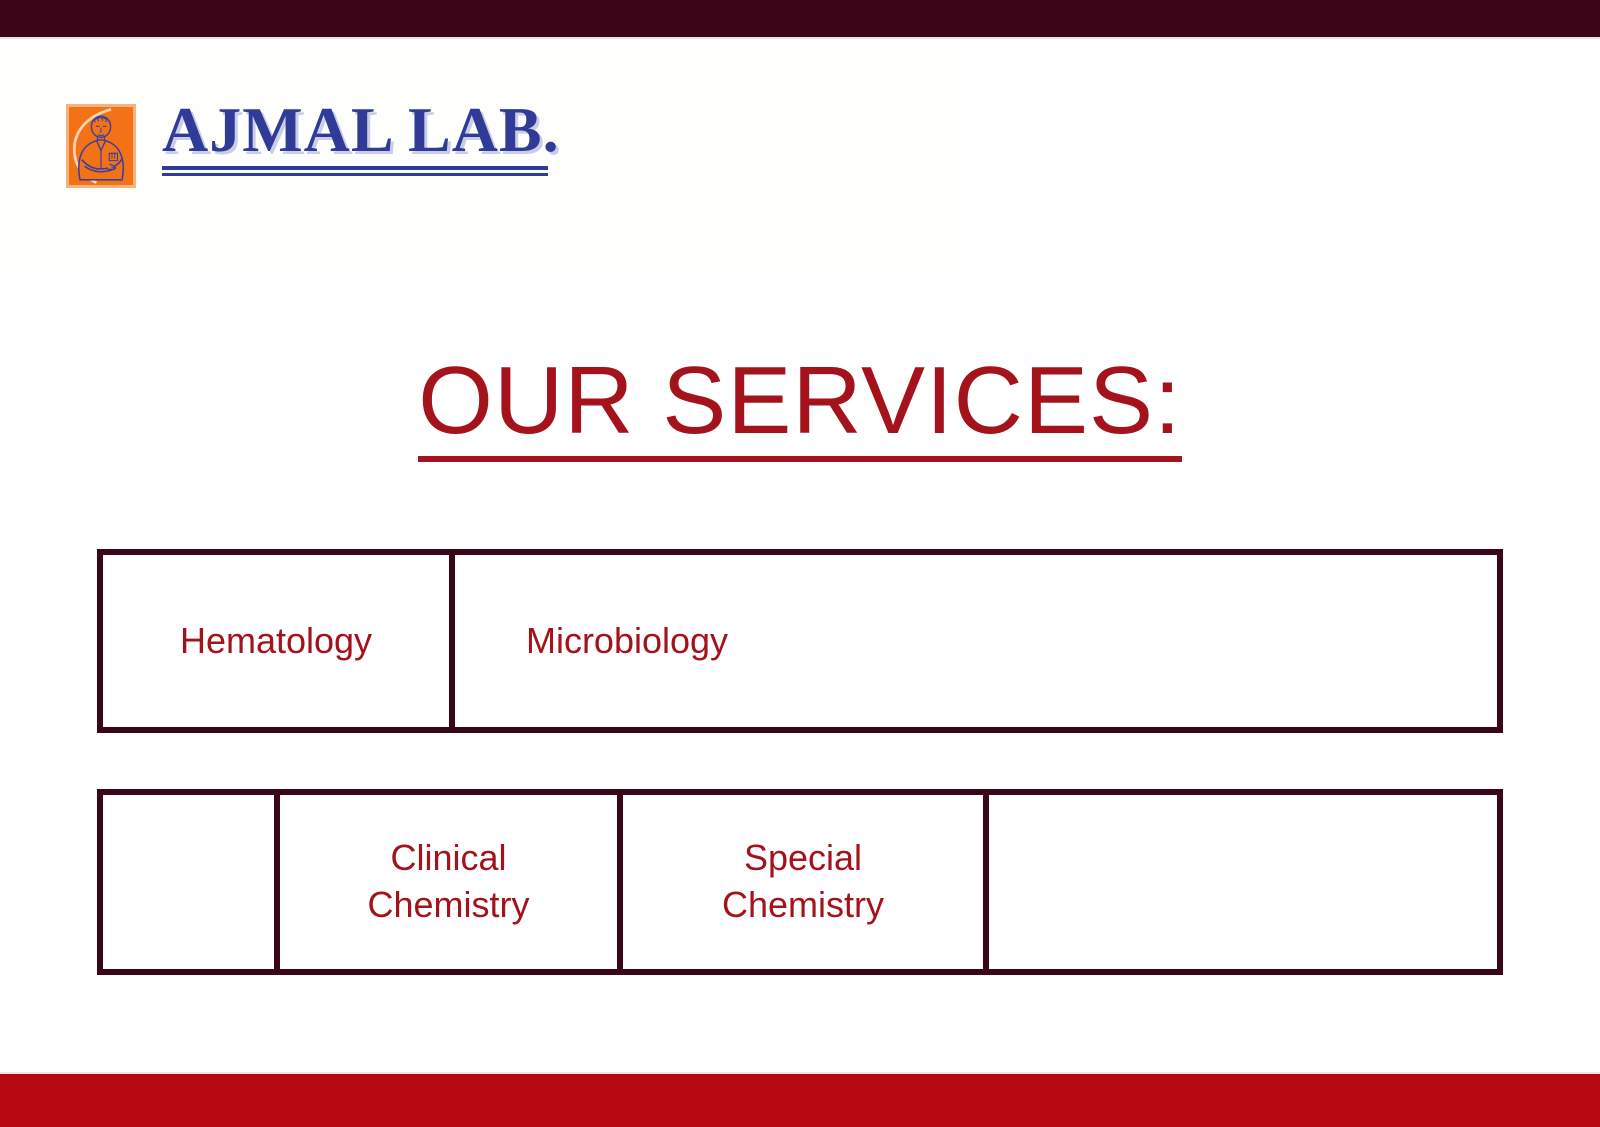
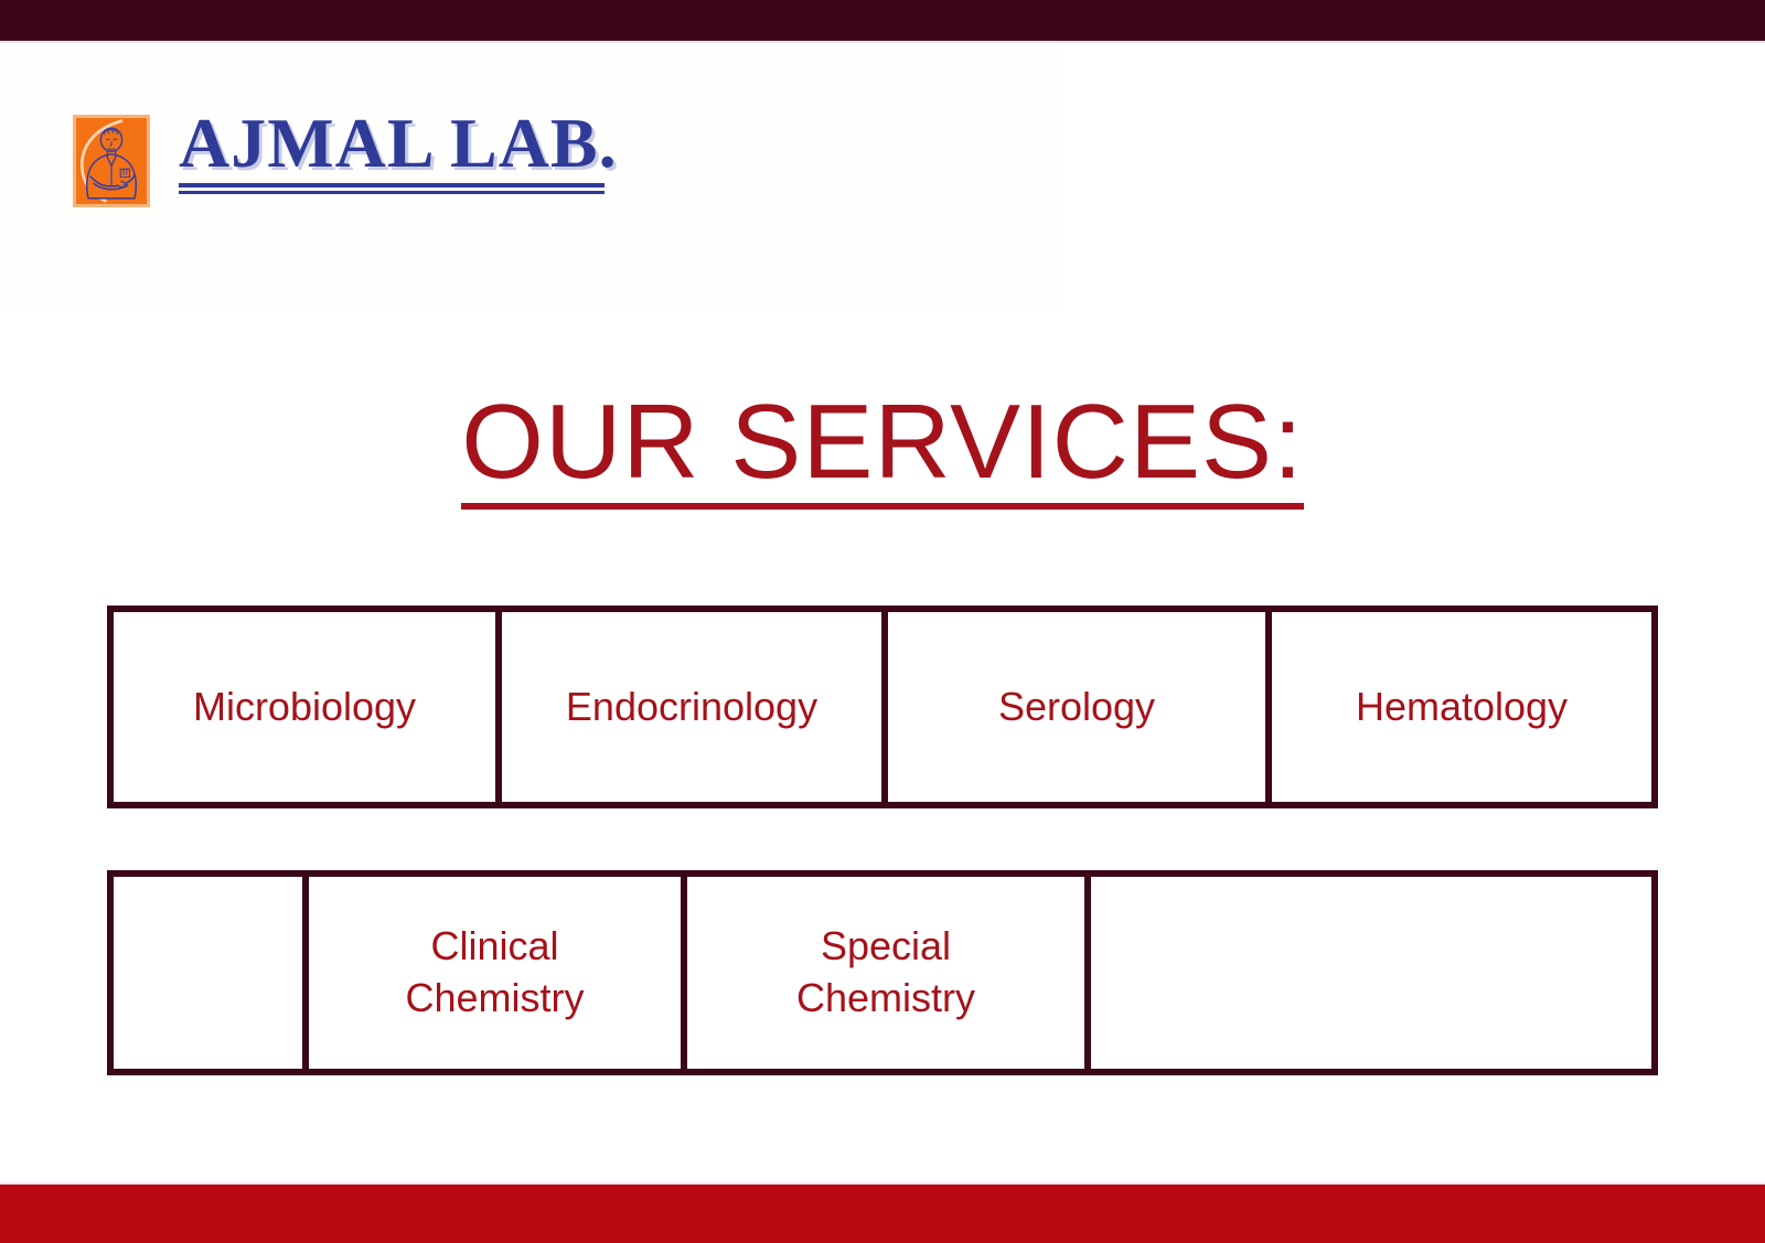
  AJMAL LAB.
  OUR SERVICES:
- Hematology
+ Microbiology
+ Endocrinology
+ Serology
- Microbiology
+ Hematology
  Clinical
  Chemistry
  Special
  Chemistry
